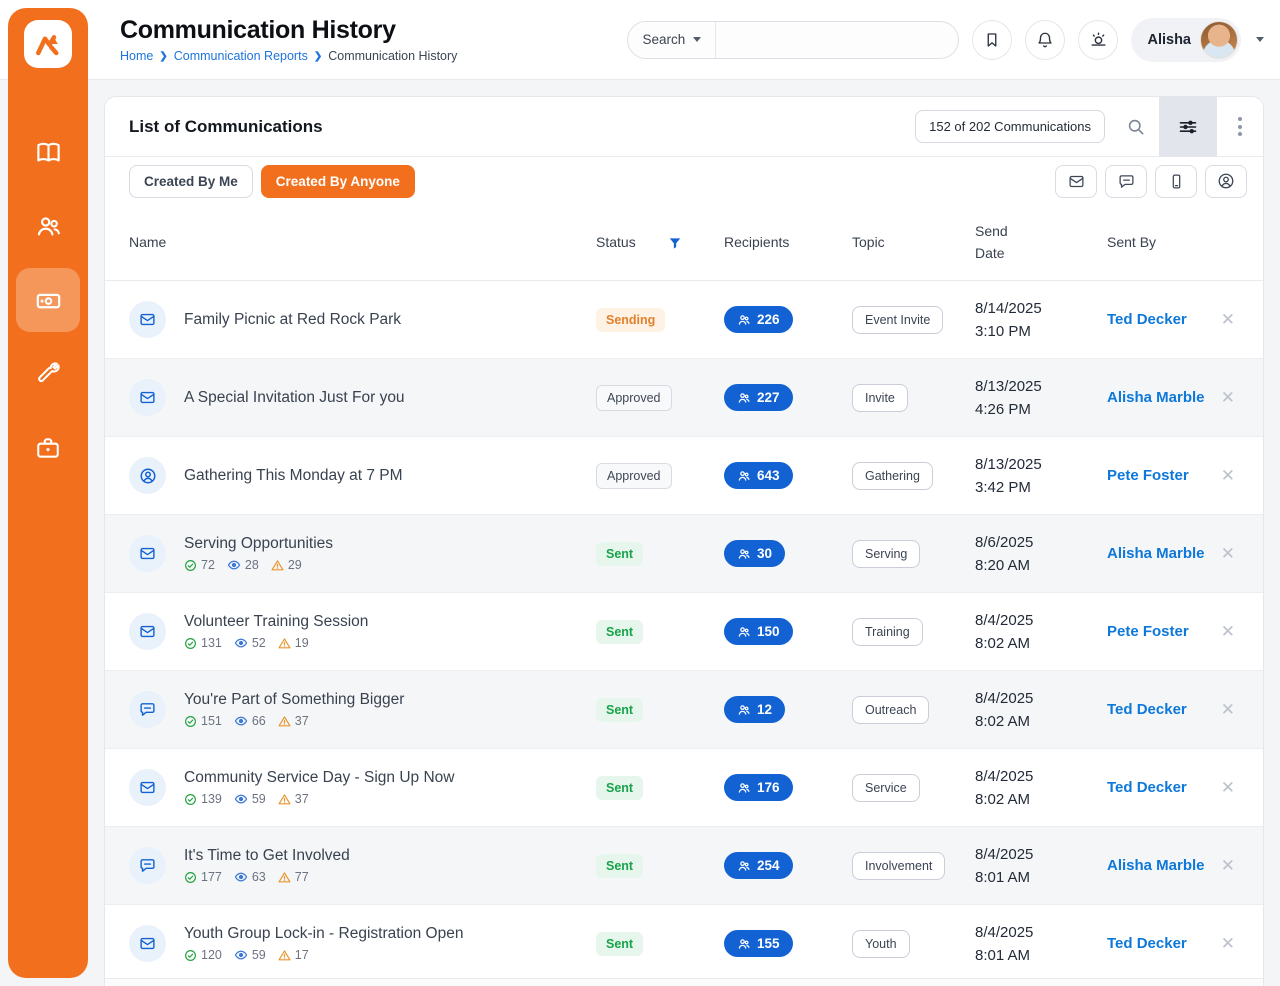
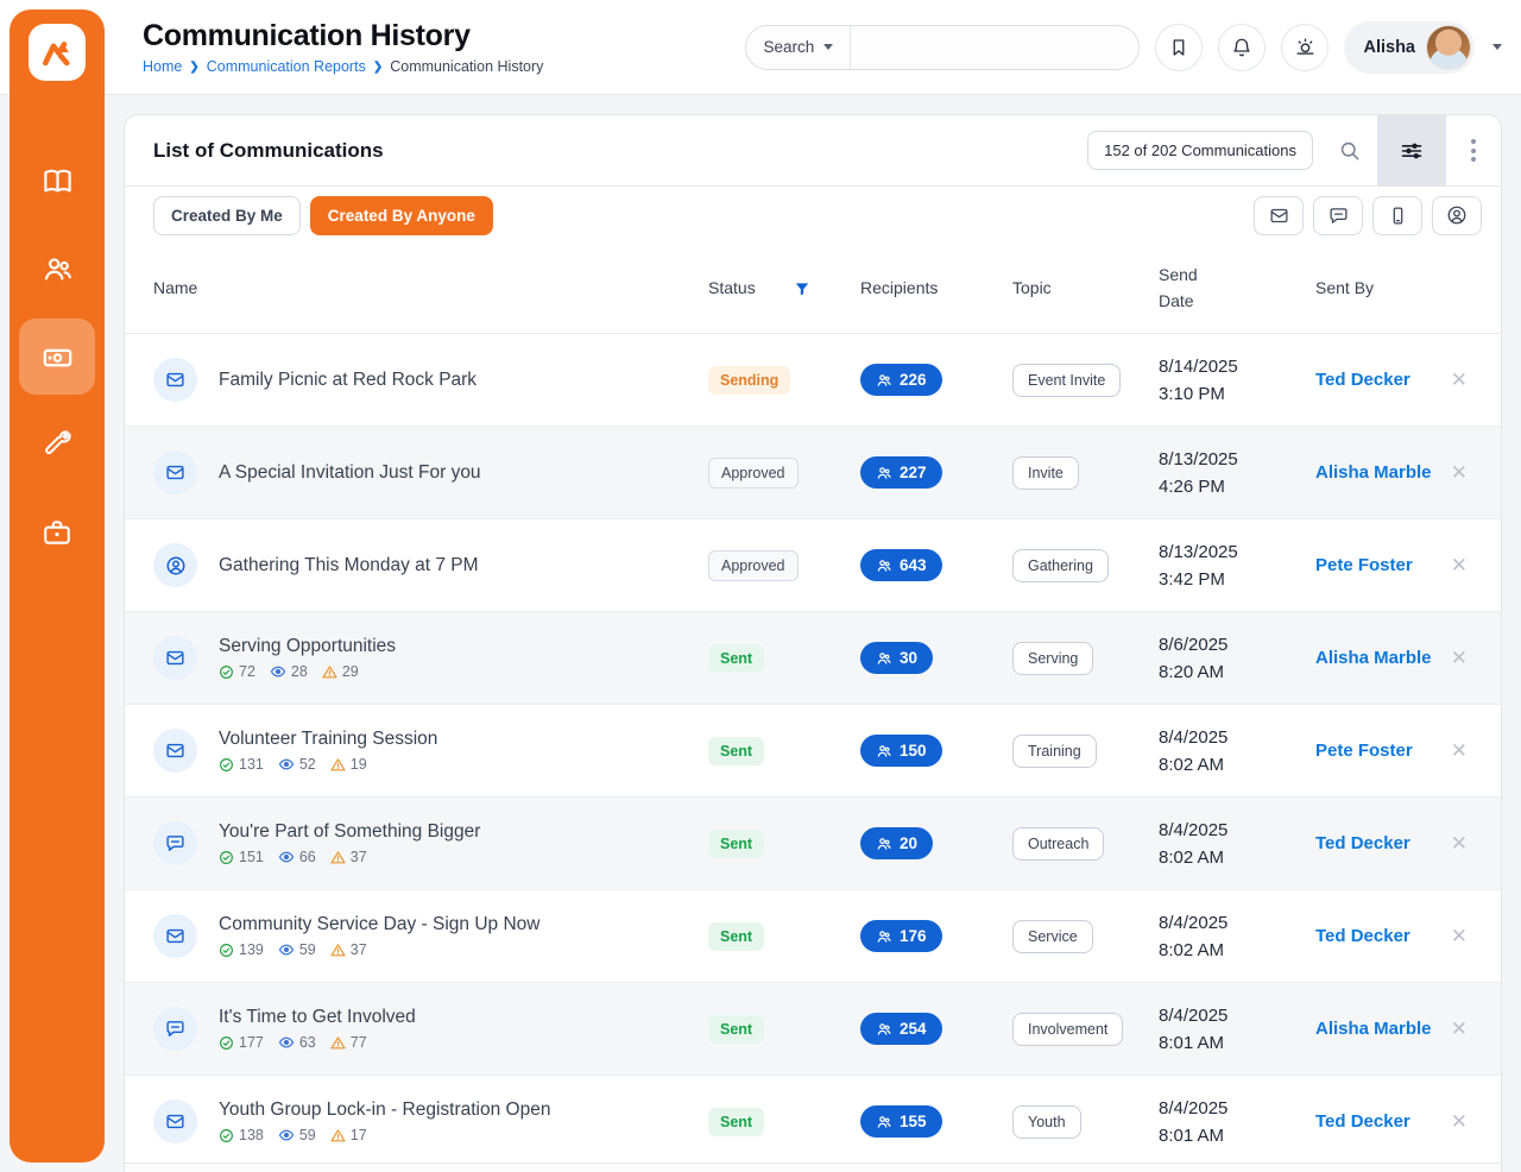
  Communication History
  Home
  ❯
  Communication Reports
  ❯
  Communication History
  Search
  Alisha
  List of Communications
  152 of 202 Communications
  Created By Me
  Created By Anyone
  Name
  Status
  Recipients
  Topic
  Send Date
  Sent By
  Family Picnic at Red Rock Park
  Sending
  226
  Event Invite
  8/14/2025
  3:10 PM
  Ted Decker
  ✕
  A Special Invitation Just For you
  Approved
  227
  Invite
  8/13/2025
  4:26 PM
  Alisha Marble
  ✕
  Gathering This Monday at 7 PM
  Approved
  643
  Gathering
  8/13/2025
  3:42 PM
  Pete Foster
  ✕
  Serving Opportunities
  72
  28
  29
  Sent
  30
  Serving
  8/6/2025
  8:20 AM
  Alisha Marble
  ✕
  Volunteer Training Session
  131
  52
  19
  Sent
  150
  Training
  8/4/2025
  8:02 AM
  Pete Foster
  ✕
  You're Part of Something Bigger
  151
  66
  37
  Sent
- 12
+ 20
  Outreach
  8/4/2025
  8:02 AM
  Ted Decker
  ✕
  Community Service Day - Sign Up Now
  139
  59
  37
  Sent
  176
  Service
  8/4/2025
  8:02 AM
  Ted Decker
  ✕
  It's Time to Get Involved
  177
  63
  77
  Sent
  254
  Involvement
  8/4/2025
  8:01 AM
  Alisha Marble
  ✕
  Youth Group Lock-in - Registration Open
- 120
+ 138
  59
  17
  Sent
  155
  Youth
  8/4/2025
  8:01 AM
  Ted Decker
  ✕
